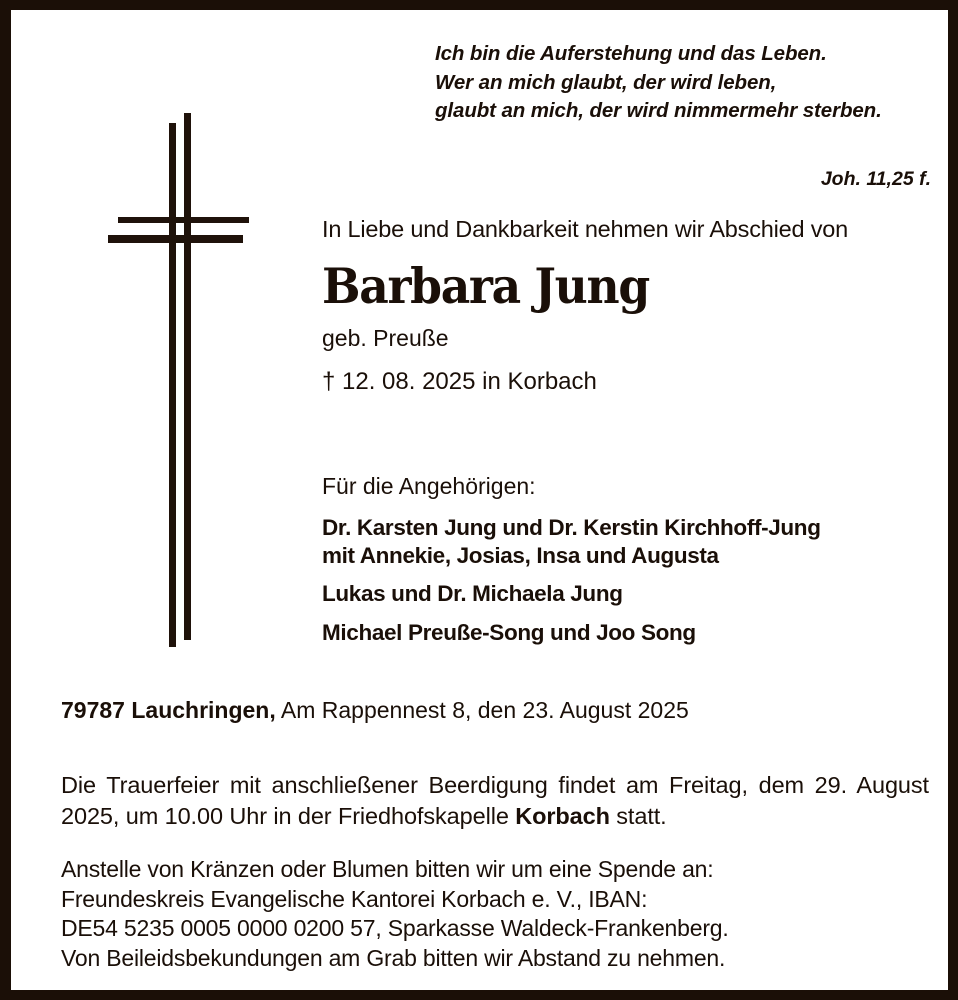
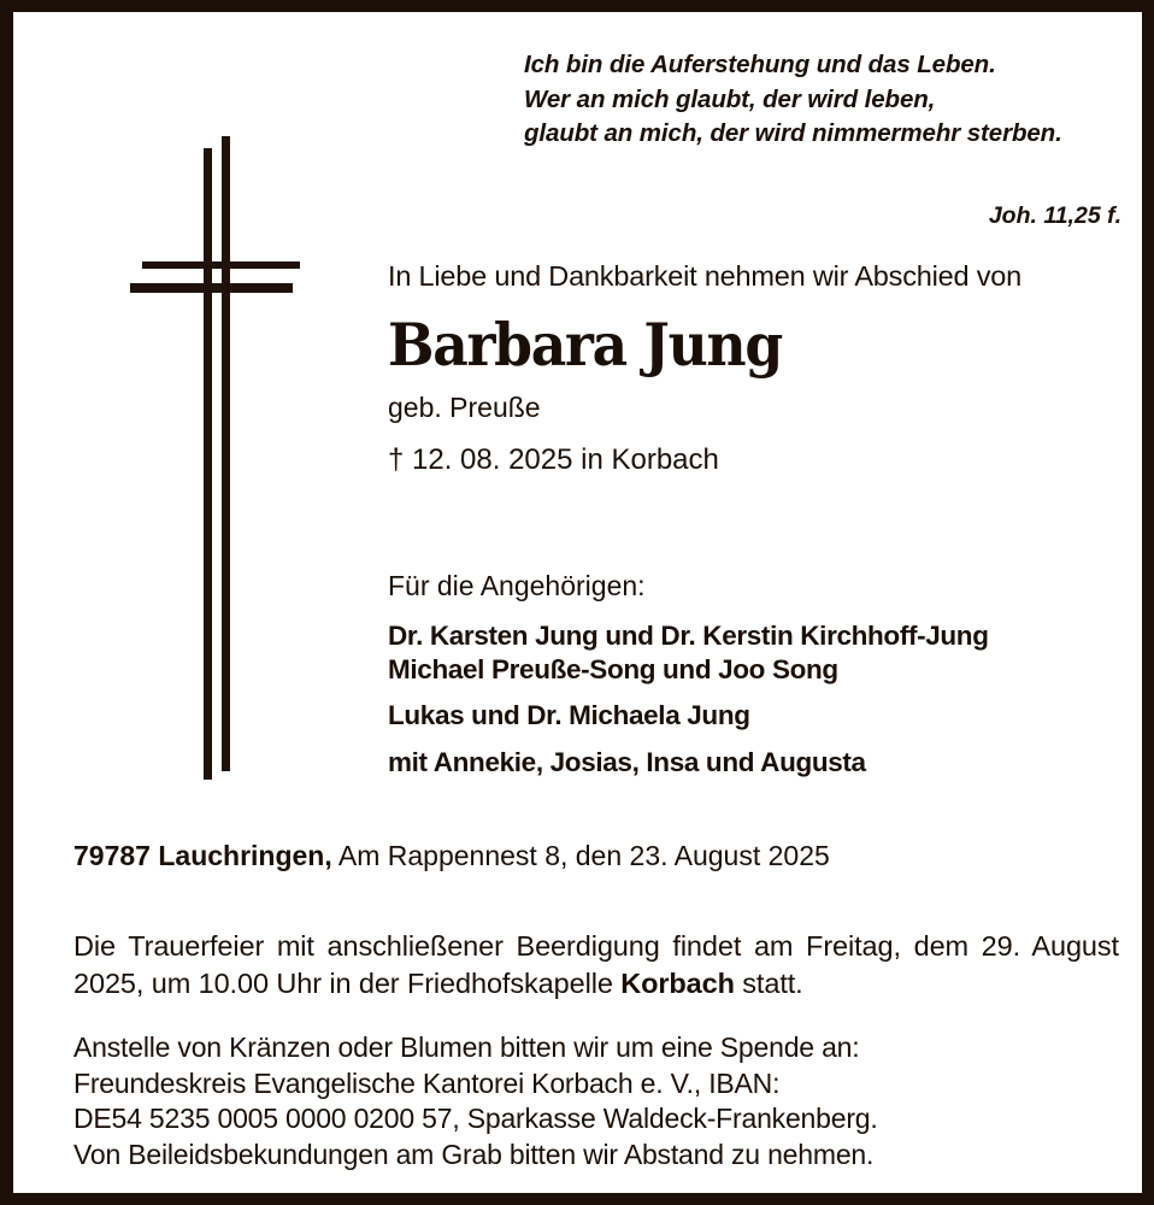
  Ich bin die Auferstehung und das Leben.
  Wer an mich glaubt, der wird leben,
  glaubt an mich, der wird nimmermehr sterben.
  Joh. 11,25 f.
  In Liebe und Dankbarkeit nehmen wir Abschied von
  Barbara Jung
  geb. Preuße
  † 12. 08. 2025 in Korbach
  Für die Angehörigen:
  Dr. Karsten Jung und Dr. Kerstin Kirchhoff-Jung
- mit Annekie, Josias, Insa und Augusta
+ Michael Preuße-Song und Joo Song
  Lukas und Dr. Michaela Jung
- Michael Preuße-Song und Joo Song
+ mit Annekie, Josias, Insa und Augusta
  79787 Lauchringen, Am Rappennest 8, den 23. August 2025
  Die Trauerfeier mit anschließener Beerdigung findet am Freitag, dem 29. August 2025, um 10.00 Uhr in der Friedhofskapelle Korbach statt.
  Anstelle von Kränzen oder Blumen bitten wir um eine Spende an:
  Freundeskreis Evangelische Kantorei Korbach e. V., IBAN:
  DE54 5235 0005 0000 0200 57, Sparkasse Waldeck-Frankenberg.
  Von Beileidsbekundungen am Grab bitten wir Abstand zu nehmen.
